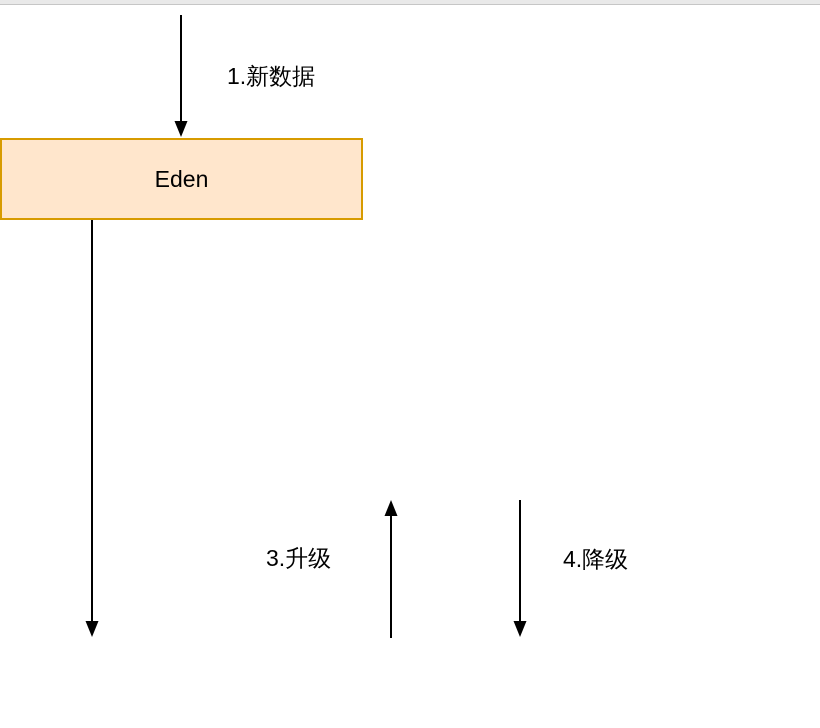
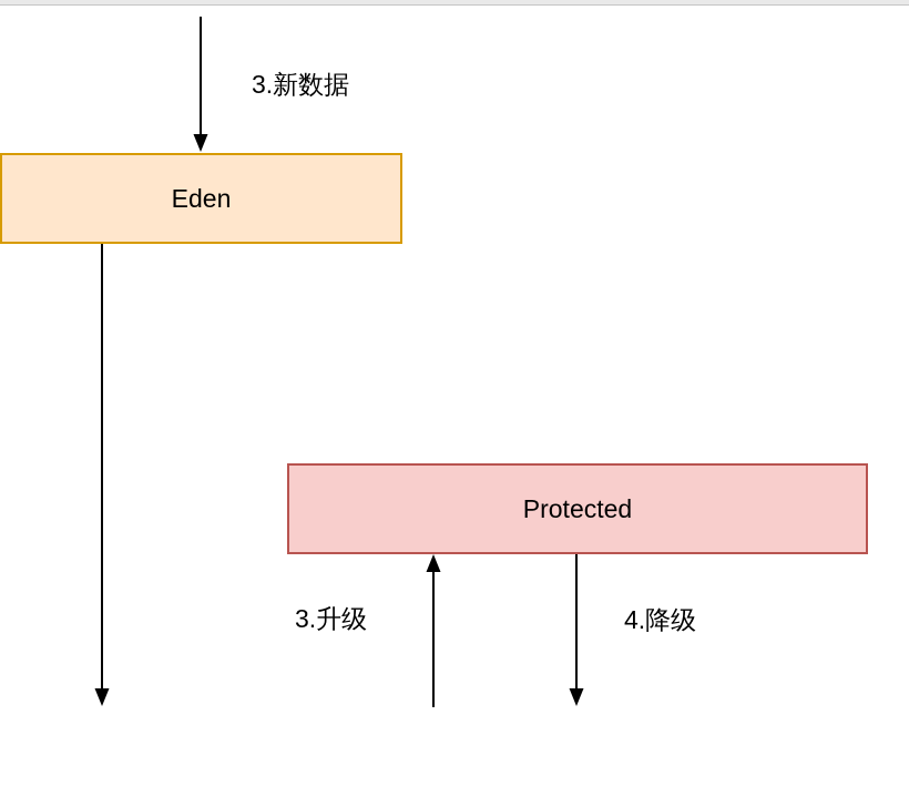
  Eden
+ Protected
- 1.新数据
+ 3.新数据
  3.升级
  4.降级
